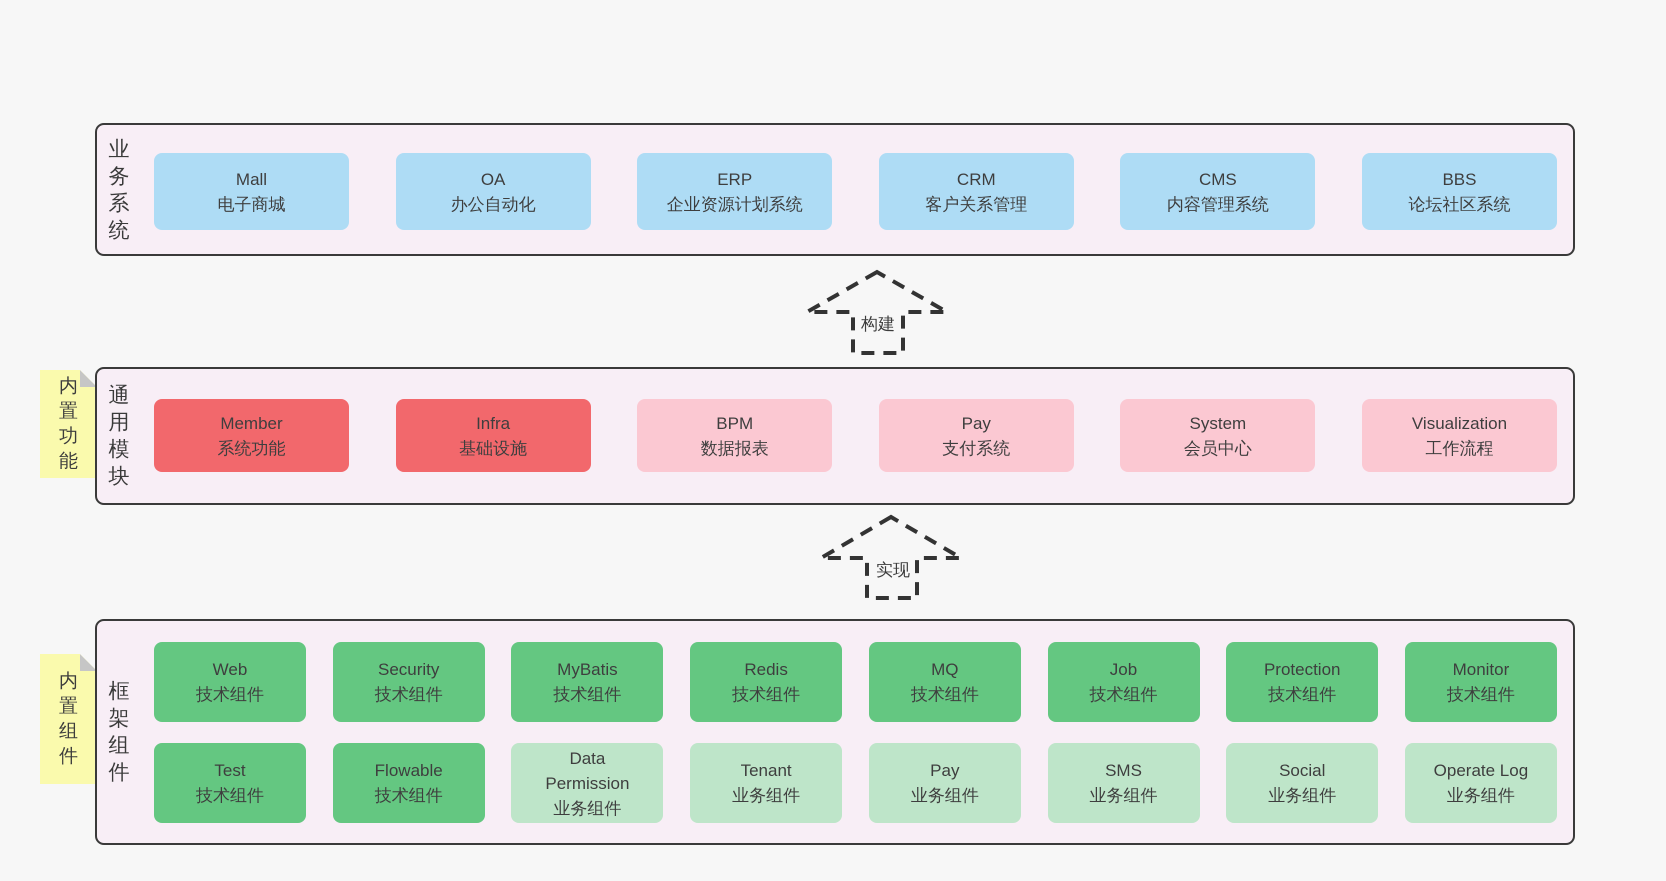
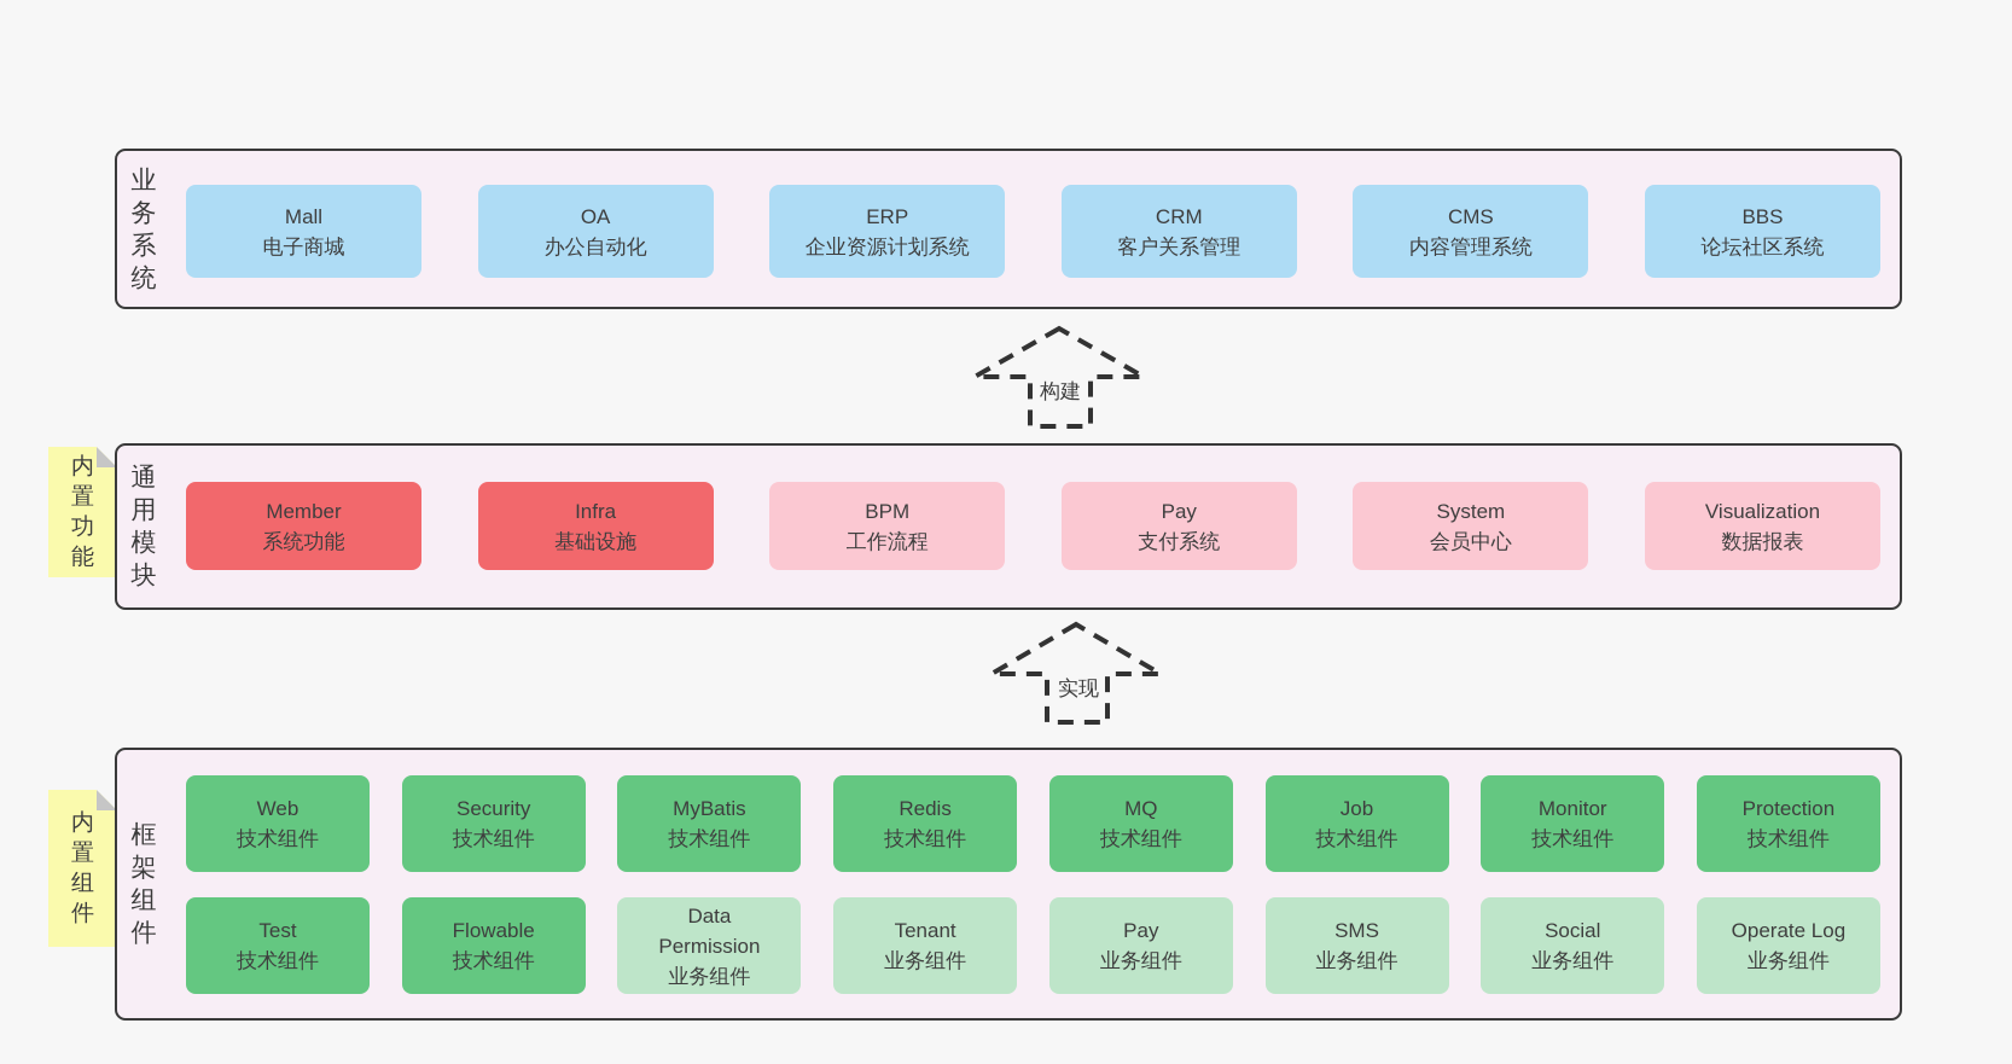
  业务系统
  Mall
  电子商城
  OA
  办公自动化
  ERP
  企业资源计划系统
  CRM
  客户关系管理
  CMS
  内容管理系统
  BBS
  论坛社区系统
  构建
  内置功能
  通用模块
  Member
  系统功能
  Infra
  基础设施
  BPM
- 数据报表
+ 工作流程
  Pay
  支付系统
  System
  会员中心
  Visualization
- 工作流程
+ 数据报表
  实现
  内置组件
  框架组件
  Web
  技术组件
  Security
  技术组件
  MyBatis
  技术组件
  Redis
  技术组件
  MQ
  技术组件
  Job
  技术组件
- Protection
+ Monitor
  技术组件
- Monitor
+ Protection
  技术组件
  Test
  技术组件
  Flowable
  技术组件
  Data Permission
  业务组件
  Tenant
  业务组件
  Pay
  业务组件
  SMS
  业务组件
  Social
  业务组件
  Operate Log
  业务组件
